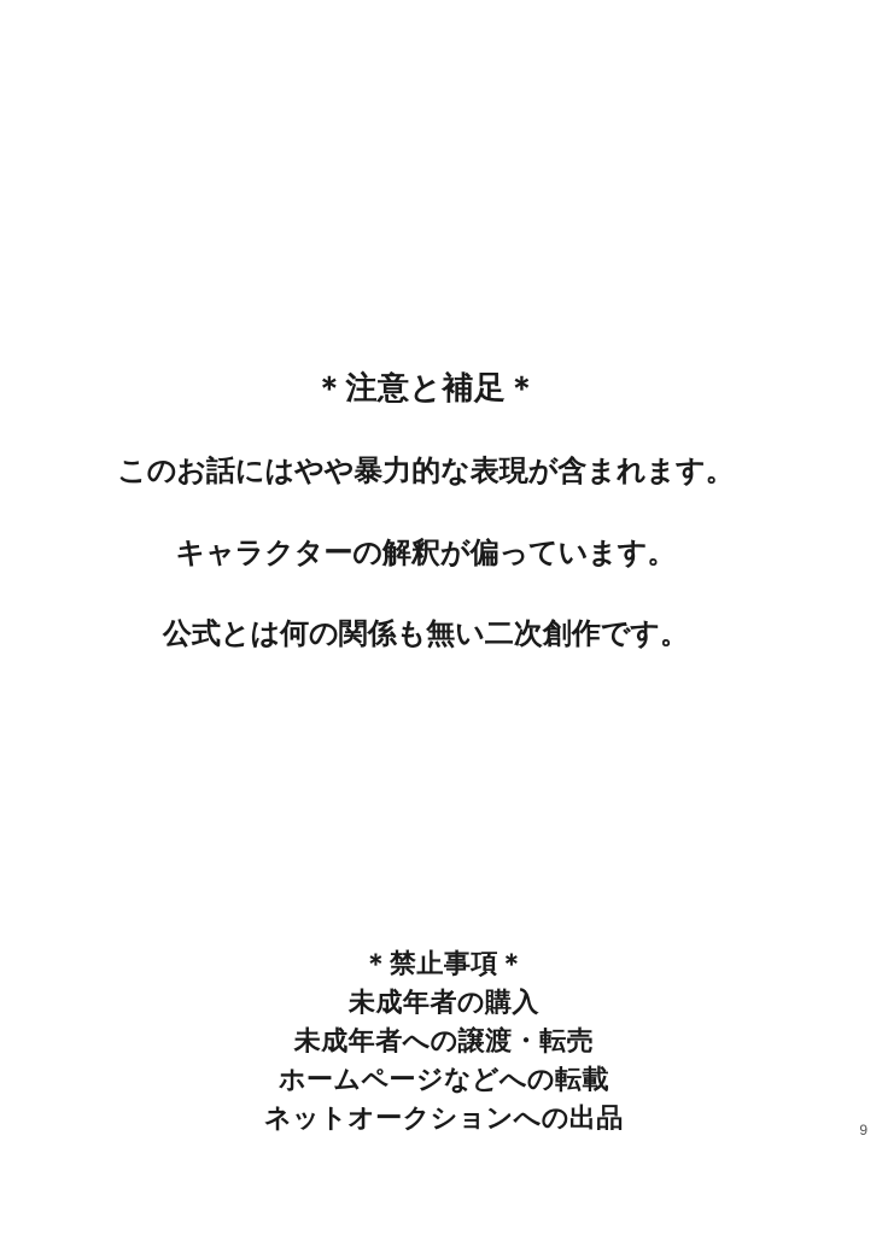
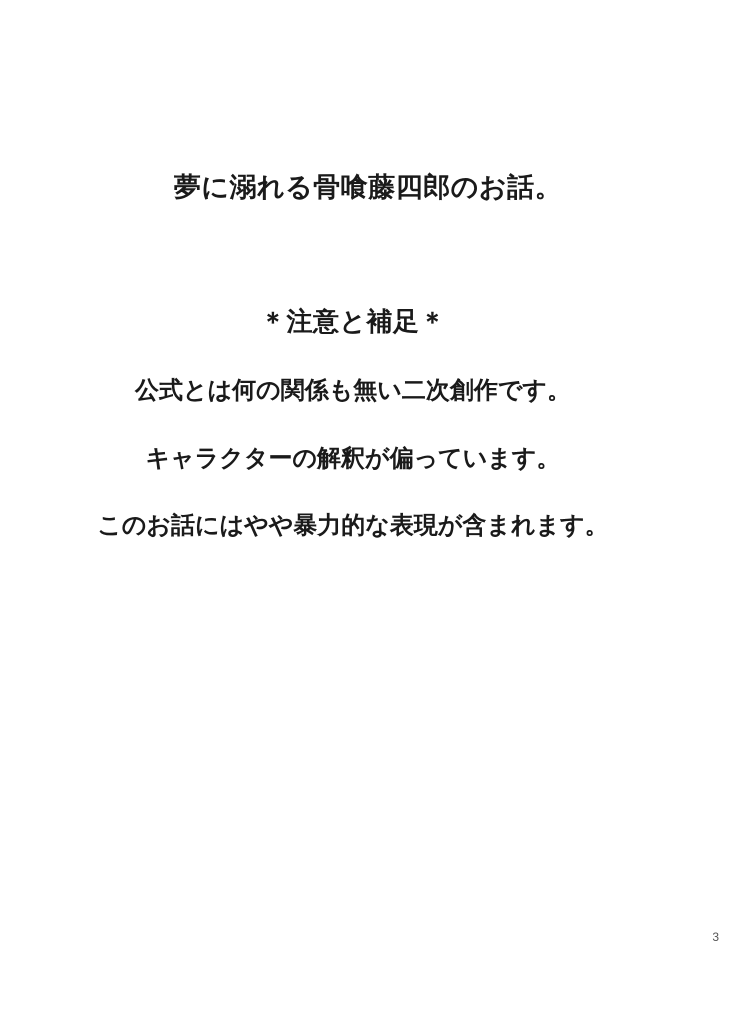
+ 夢に溺れる骨喰藤四郎のお話。
  ＊注意と補足＊
- このお話にはやや暴力的な表現が含まれます。
+ 公式とは何の関係も無い二次創作です。
  キャラクターの解釈が偏っています。
- 公式とは何の関係も無い二次創作です。
+ このお話にはやや暴力的な表現が含まれます。
- ＊禁止事項＊
- 未成年者の購入
- 未成年者への譲渡・転売
- ホームページなどへの転載
- ネットオークションへの出品
- 9
+ 3
